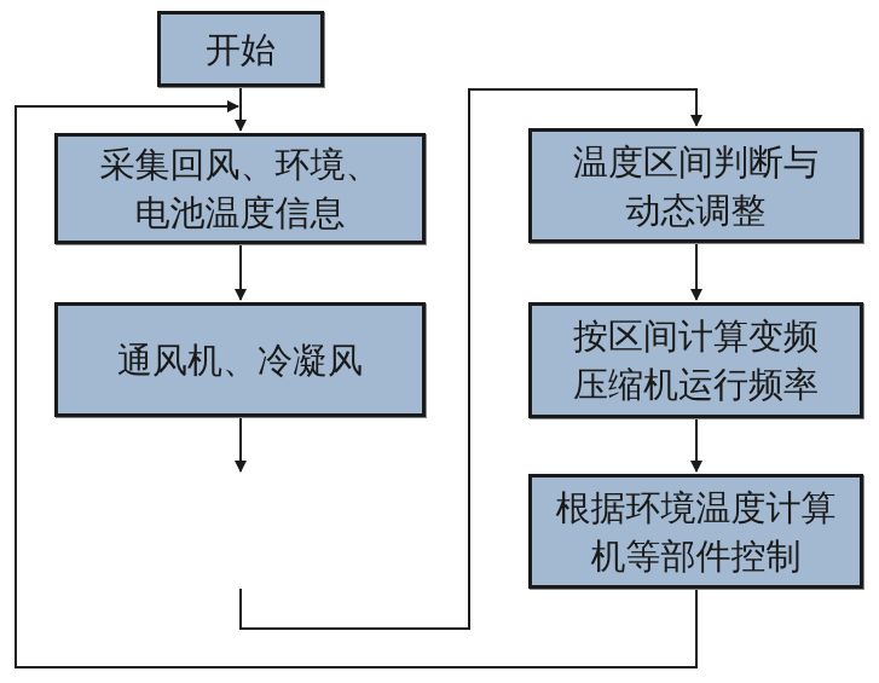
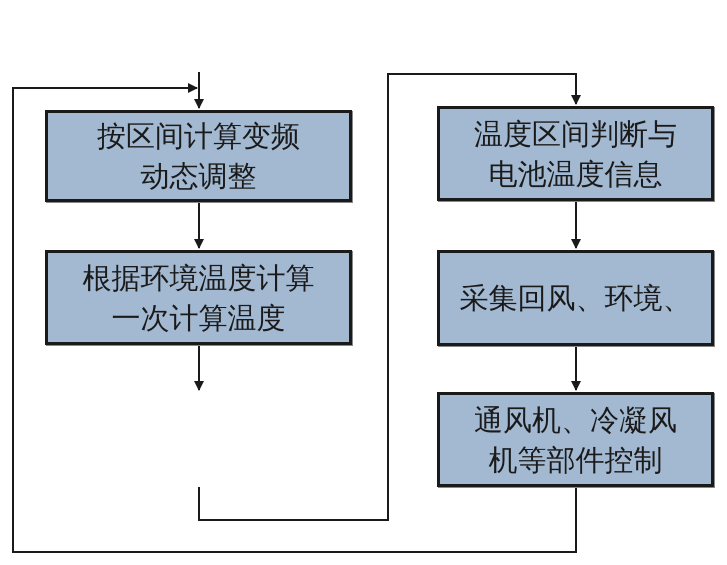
- 开始
- 采集回风、环境、
+ 按区间计算变频
- 电池温度信息
+ 动态调整
- 通风机、冷凝风
+ 根据环境温度计算
+ 一次计算温度
  温度区间判断与
- 动态调整
+ 电池温度信息
- 按区间计算变频
+ 采集回风、环境、
- 压缩机运行频率
- 根据环境温度计算
+ 通风机、冷凝风
  机等部件控制
